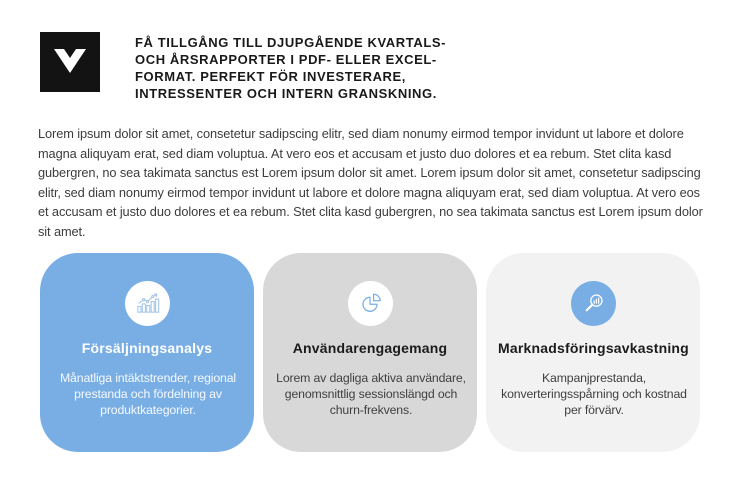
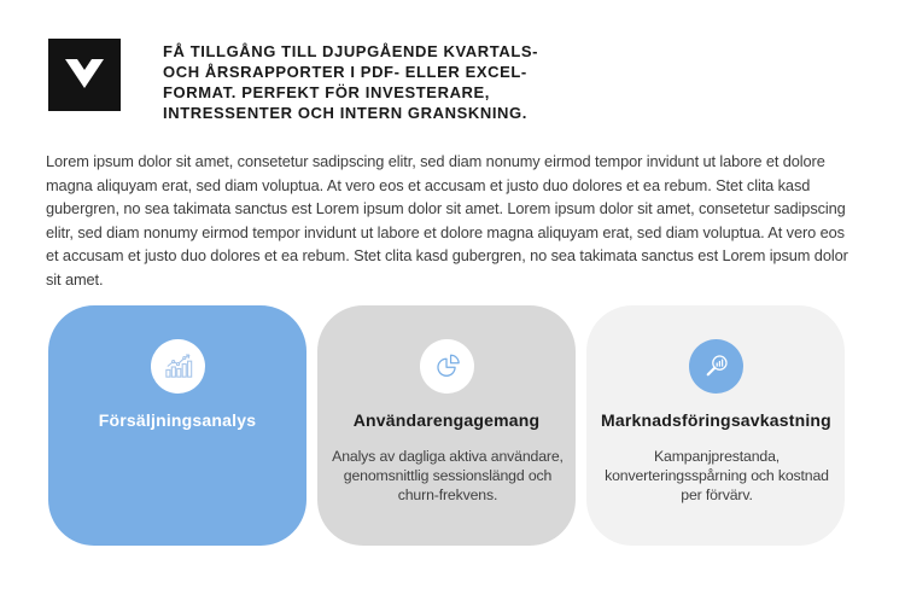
  FÅ TILLGÅNG TILL DJUPGÅENDE KVARTALS-
  OCH ÅRSRAPPORTER I PDF- ELLER EXCEL-
  FORMAT. PERFEKT FÖR INVESTERARE,
  INTRESSENTER OCH INTERN GRANSKNING.
  Lorem ipsum dolor sit amet, consetetur sadipscing elitr, sed diam nonumy eirmod tempor invidunt ut labore et dolore magna aliquyam erat, sed diam voluptua. At vero eos et accusam et justo duo dolores et ea rebum. Stet clita kasd gubergren, no sea takimata sanctus est Lorem ipsum dolor sit amet. Lorem ipsum dolor sit amet, consetetur sadipscing elitr, sed diam nonumy eirmod tempor invidunt ut labore et dolore magna aliquyam erat, sed diam voluptua. At vero eos et accusam et justo duo dolores et ea rebum. Stet clita kasd gubergren, no sea takimata sanctus est Lorem ipsum dolor sit amet.
  Försäljningsanalys
- Månatliga intäktstrender, regional prestanda och fördelning av produktkategorier.
  Användarengagemang
- Lorem av dagliga aktiva användare, genomsnittlig sessionslängd och churn-frekvens.
+ Analys av dagliga aktiva användare, genomsnittlig sessionslängd och churn-frekvens.
  Marknadsföringsavkastning
  Kampanjprestanda, konverteringsspårning och kostnad per förvärv.
